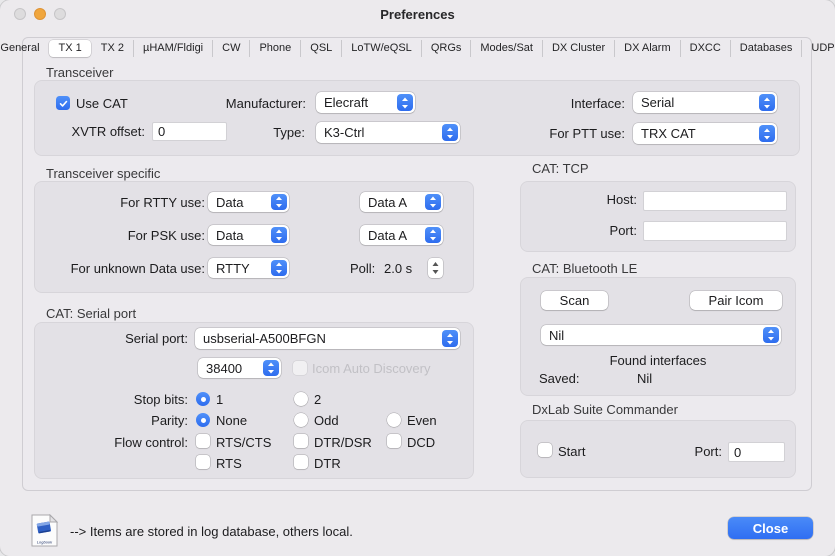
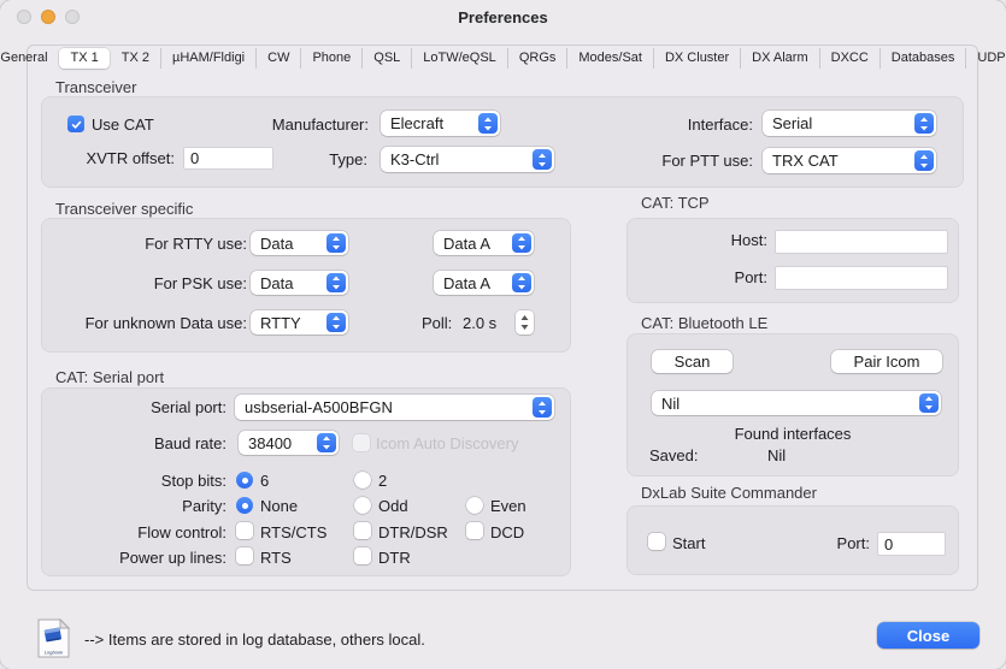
  Preferences
  General
  TX 1
  TX 2
  µHAM/Fldigi
  CW
  Phone
  QSL
  LoTW/eQSL
  QRGs
  Modes/Sat
  DX Cluster
  DX Alarm
  DXCC
  Databases
  UDP
  Transceiver
  Use CAT
  Manufacturer:
  Elecraft
  Interface:
  Serial
  XVTR offset:
  0
  Type:
  K3-Ctrl
  For PTT use:
  TRX CAT
  Transceiver specific
  For RTTY use:
  Data
  Data A
  For PSK use:
  Data
  Data A
  For unknown Data use:
  RTTY
  Poll:
  2.0 s
  CAT: Serial port
  Serial port:
  usbserial-A500BFGN
+ Baud rate:
  38400
  Icom Auto Discovery
  Stop bits:
- 1
+ 6
  2
  Parity:
  None
  Odd
  Even
  Flow control:
  RTS/CTS
  DTR/DSR
  DCD
+ Power up lines:
  RTS
  DTR
  CAT: TCP
  Host:
  Port:
  CAT: Bluetooth LE
  Scan
  Pair Icom
  Nil
  Found interfaces
  Saved:
  Nil
  DxLab Suite Commander
  Start
  Port:
  0
  --> Items are stored in log database, others local.
  Close
